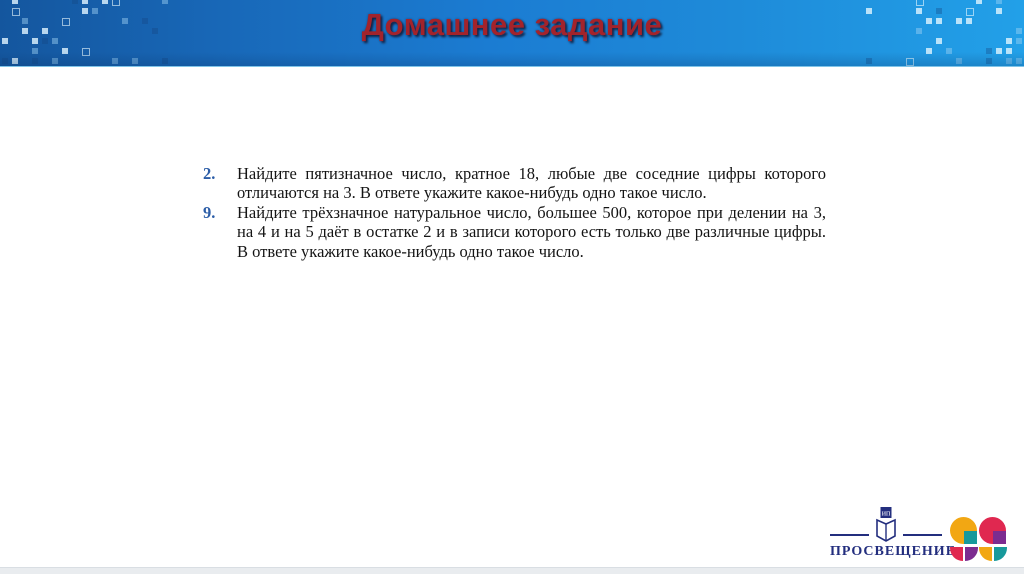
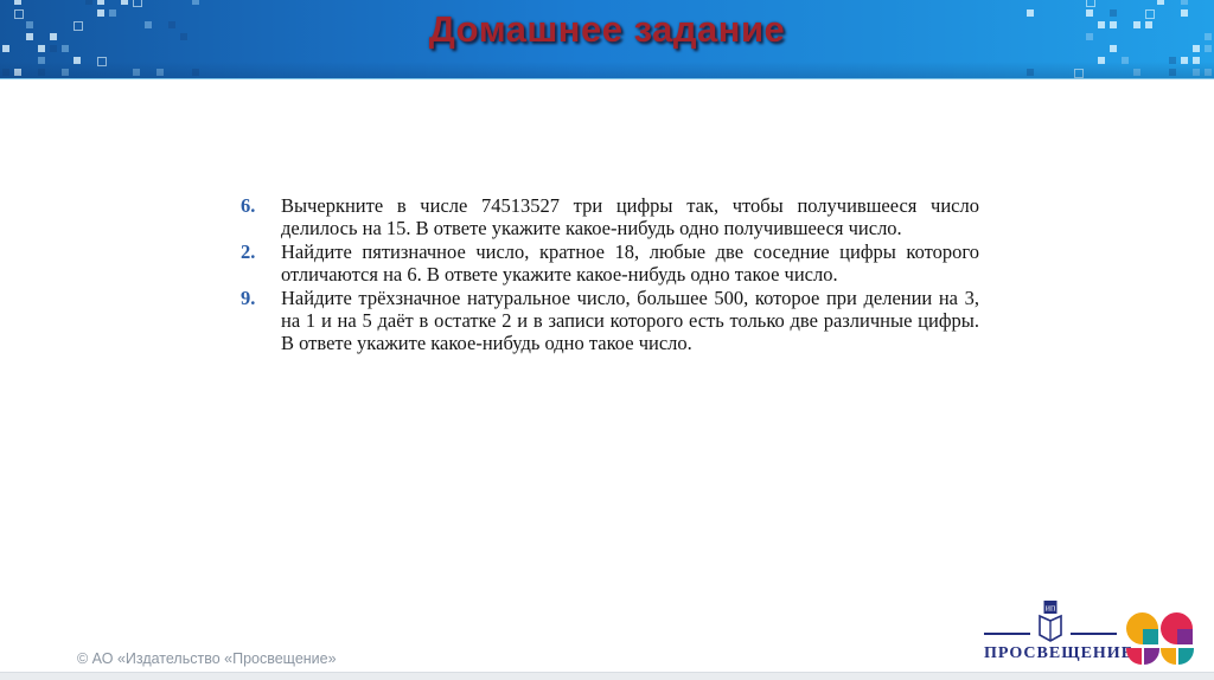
  Домашнее задание
+ 6.
+ Вычеркните в числе 74513527 три цифры так, чтобы получившееся число делилось на 15. В ответе укажите какое-нибудь одно получившееся число.
  2.
- Найдите пятизначное число, кратное 18, любые две соседние цифры которого отличаются на 3. В ответе укажите какое-нибудь одно такое число.
+ Найдите пятизначное число, кратное 18, любые две соседние цифры которого отличаются на 6. В ответе укажите какое-нибудь одно такое число.
  9.
- Найдите трёхзначное натуральное число, большее 500, которое при делении на 3, на 4 и на 5 даёт в остатке 2 и в записи которого есть только две различные цифры. В ответе укажите какое-нибудь одно такое число.
+ Найдите трёхзначное натуральное число, большее 500, которое при делении на 3, на 1 и на 5 даёт в остатке 2 и в записи которого есть только две различные цифры. В ответе укажите какое-нибудь одно такое число.
+ © АО «Издательство «Просвещение»
  ип
  ПРОСВЕЩЕНИ
